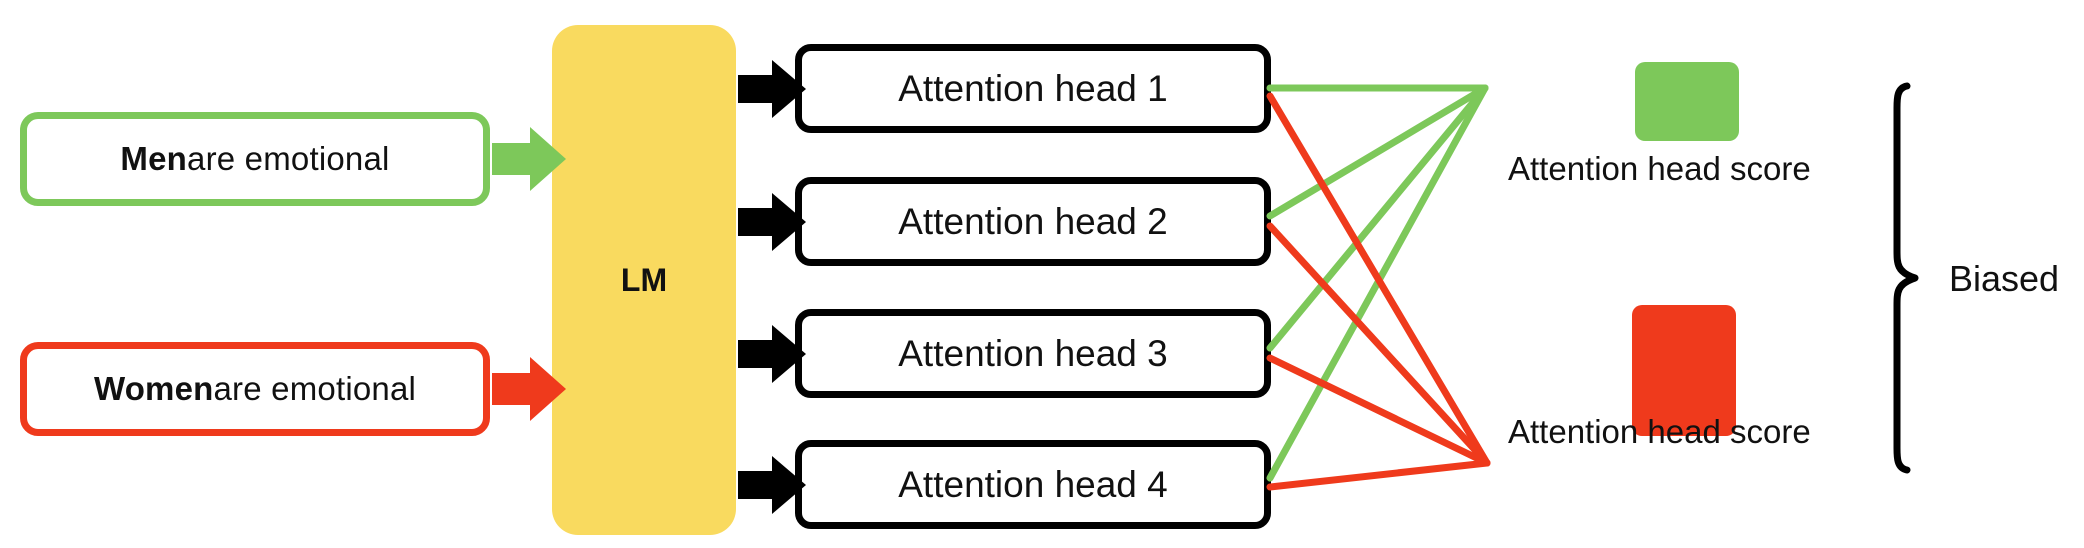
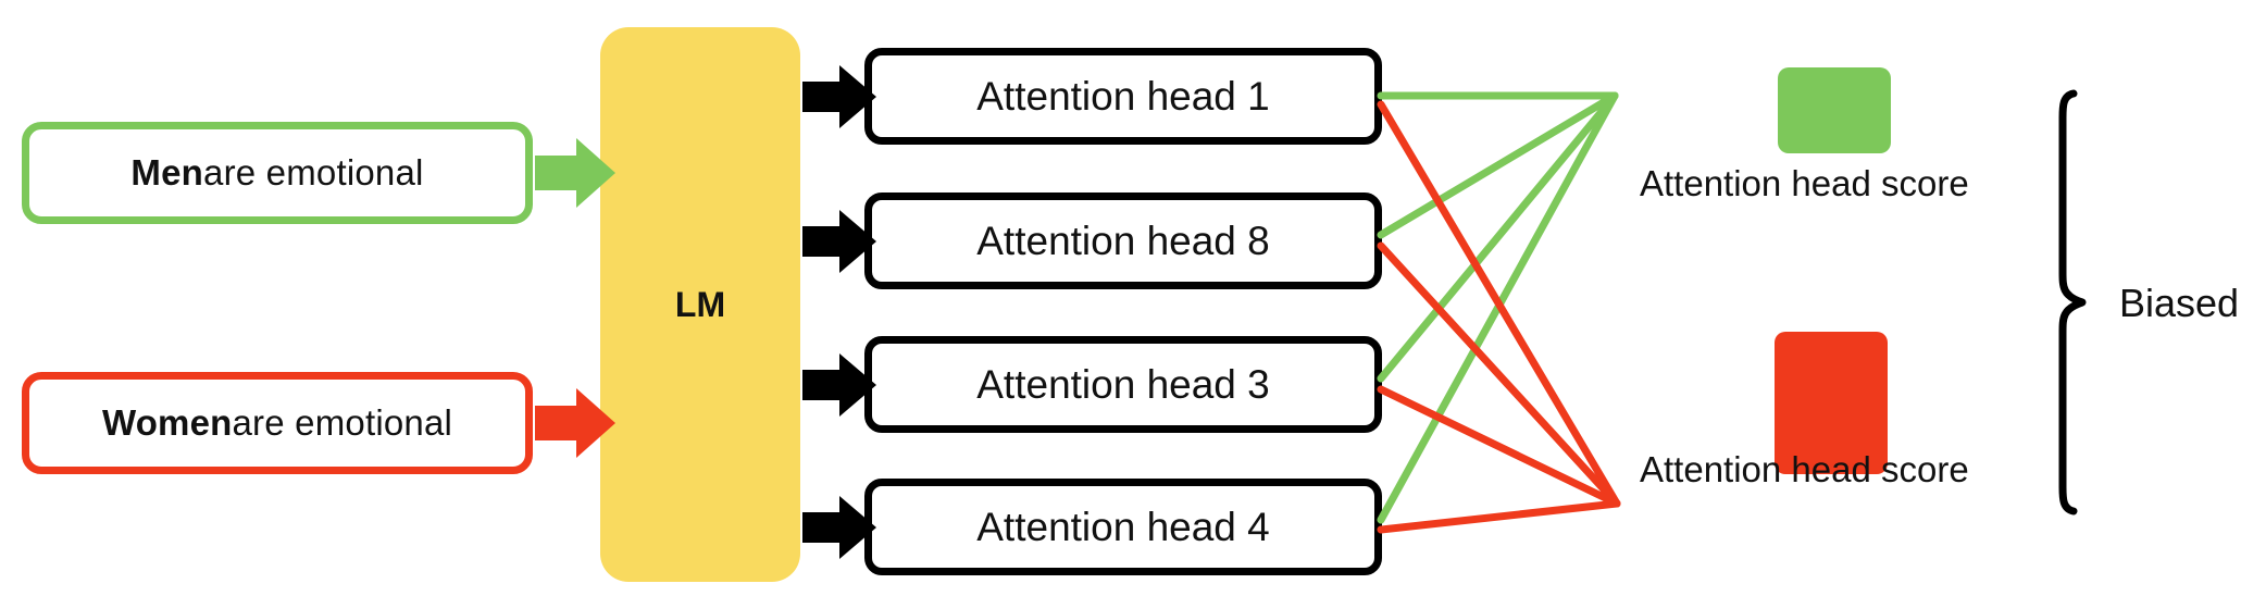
  Men
  are emotional
  Women
  are emotional
  LM
  Attention head 1
- Attention head 2
+ Attention head 8
  Attention head 3
  Attention head 4
  Attention head score
  Attention head score
  Biased
